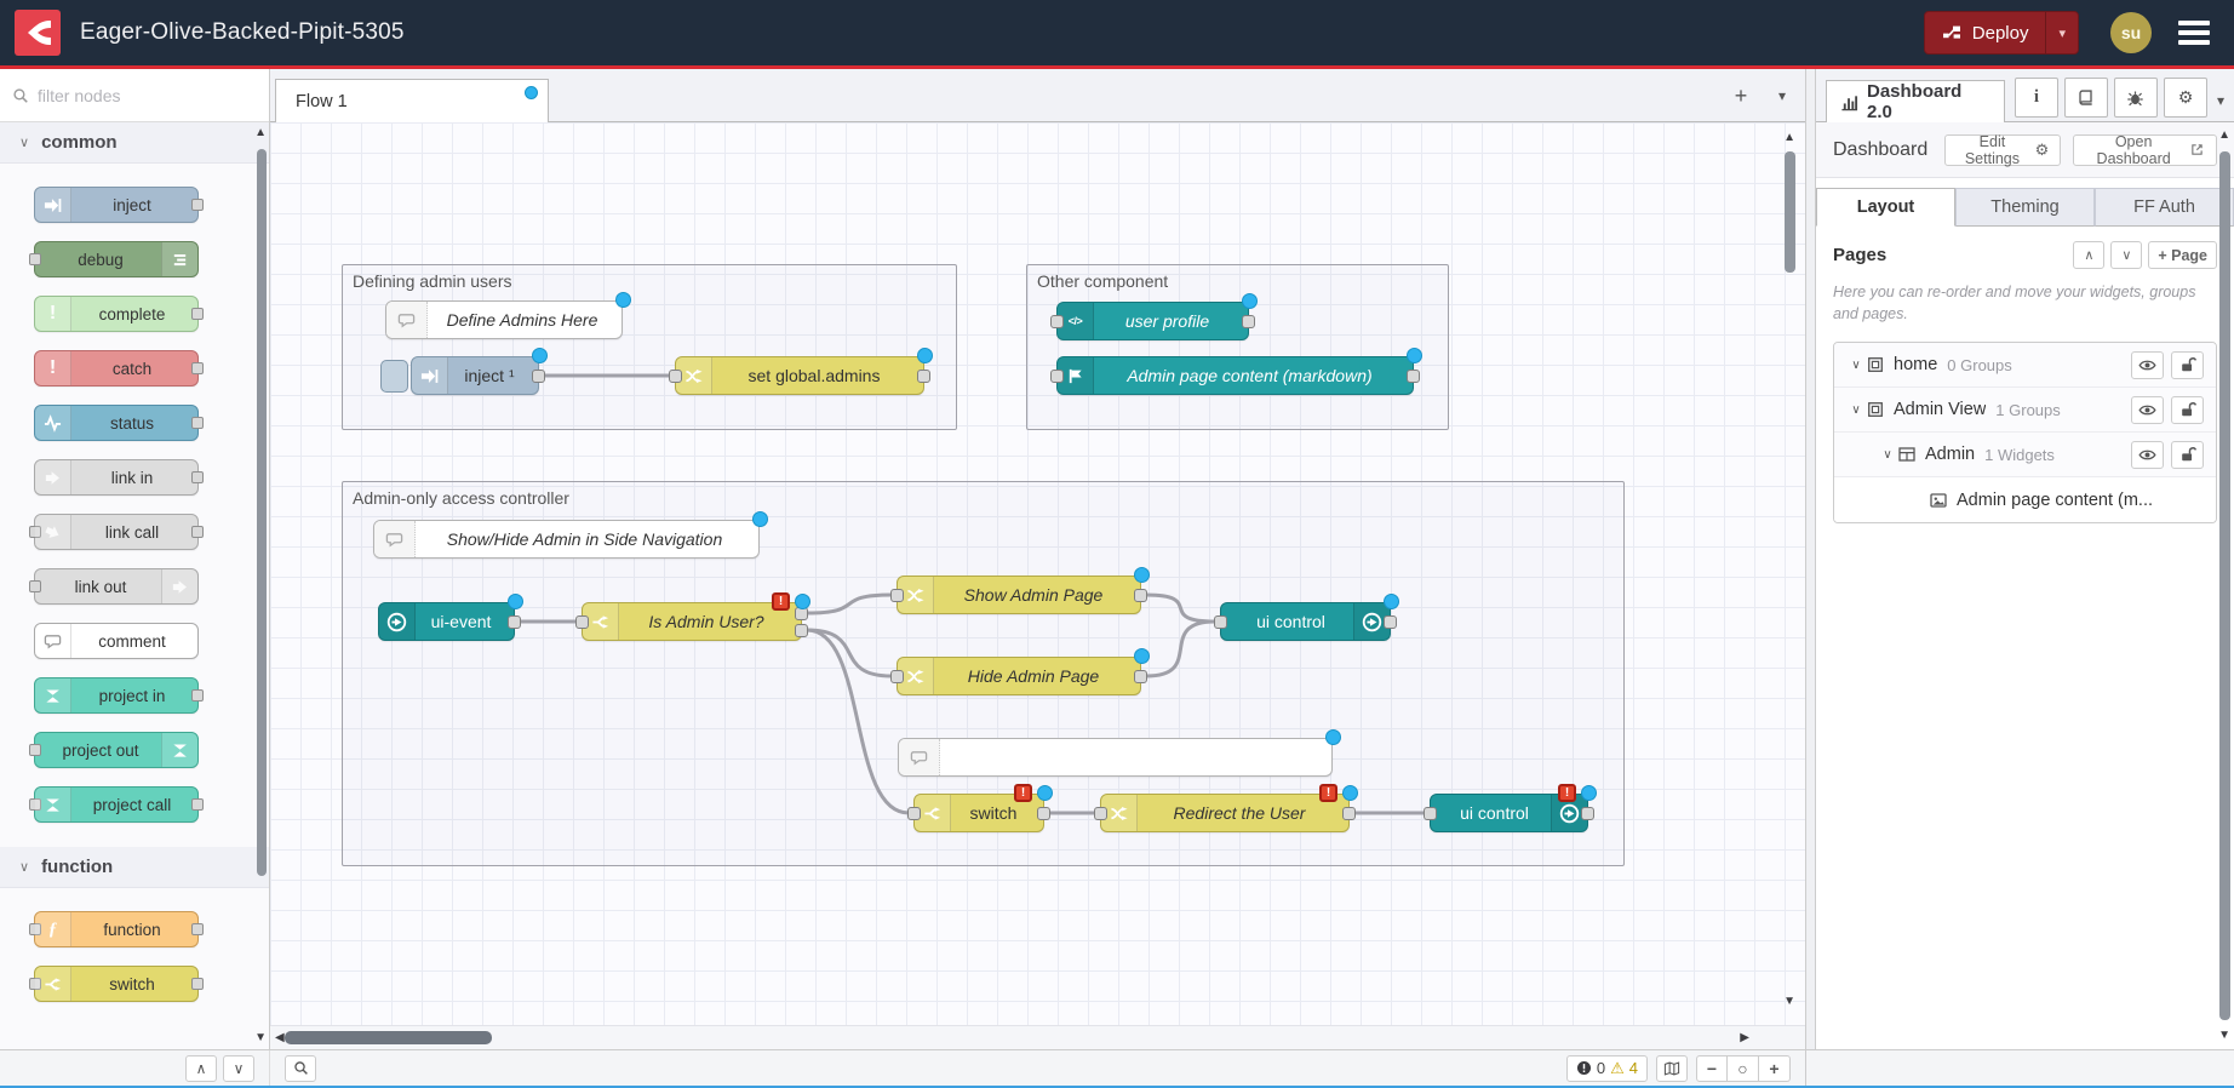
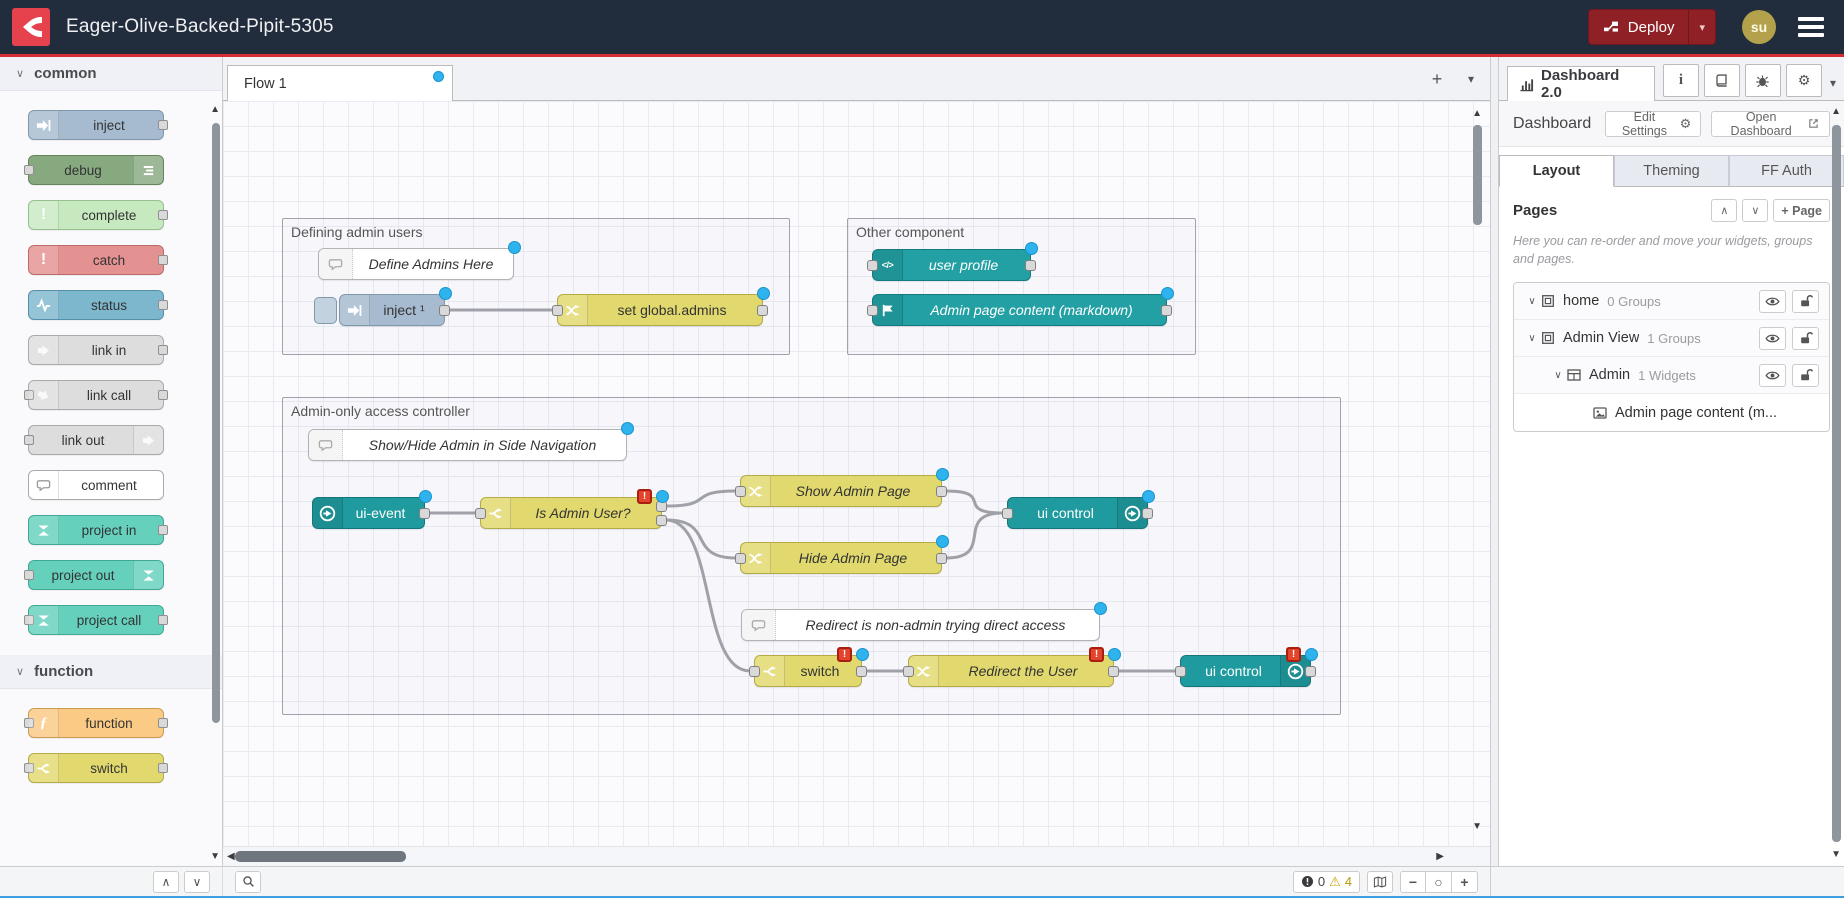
  Eager-Olive-Backed-Pipit-5305
  Deploy
  ▾
  su
- filter nodes
  ∨
  common
  inject
  debug
  !
  complete
  !
  catch
  status
  link in
  link call
  link out
  comment
  project in
  project out
  project call
  ∨
  function
  ƒ
  function
  switch
  ▲
  ▼
  Flow 1
  +
  ▾
  ▲
  ▼
  Defining admin users
  Other component
  Admin-only access controller
  Define Admins Here
  inject ¹
  set global.admins
  </>
  user profile
  Admin page content (markdown)
  Show/Hide Admin in Side Navigation
  ui-event
  Is Admin User?
  !
  Show Admin Page
  Hide Admin Page
  ui control
+ Redirect is non-admin trying direct access
  switch
  !
  Redirect the User
  !
  ui control
  !
  ◀
  ▶
  Dashboard 2.0
  i
  ⚙
  ▾
  Dashboard
  Edit Settings
  ⚙
  Open Dashboard
  Layout
  Theming
  FF Auth
  Pages
  ∧
  ∨
  + Page
  Here you can re-order and move your widgets, groups and pages.
  ∨
  home
  0 Groups
  ∨
  Admin View
  1 Groups
  ∨
  Admin
  1 Widgets
  Admin page content (m...
  ▲
  ▼
  ∧
  ∨
  0
  ⚠
  4
  −
  ○
  +
